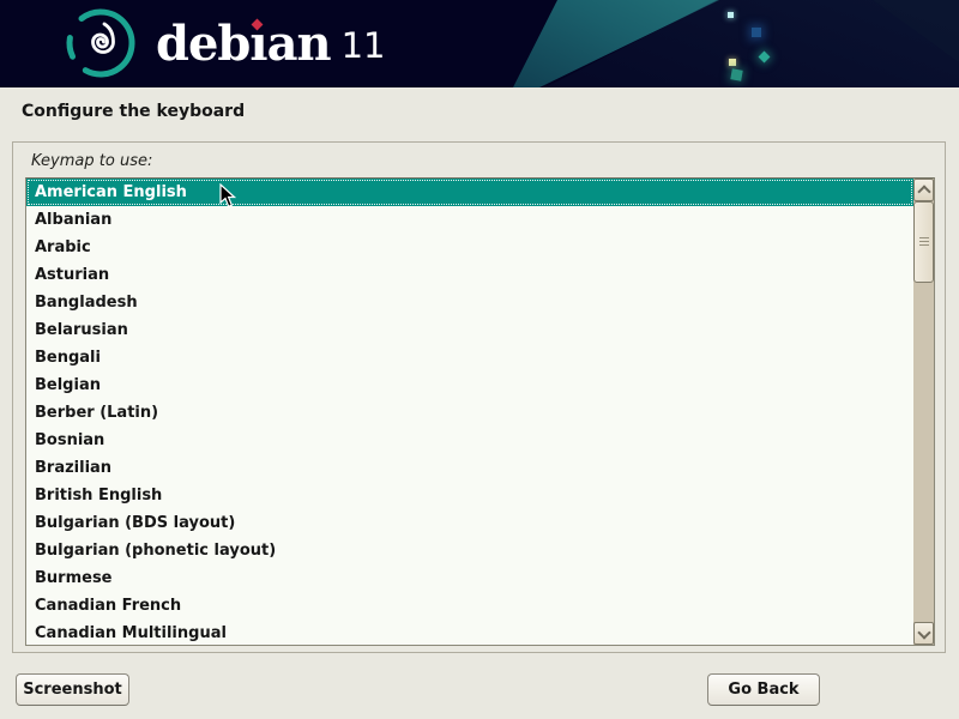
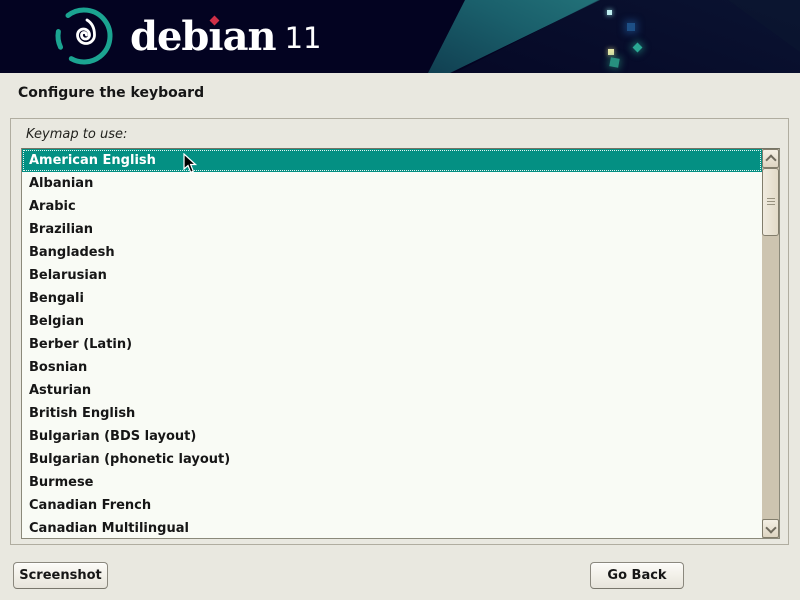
  deb
  ı
  an
  11
  Configure the keyboard
  Keymap to use:
  American English
  Albanian
  Arabic
- Asturian
+ Brazilian
  Bangladesh
  Belarusian
  Bengali
  Belgian
  Berber (Latin)
  Bosnian
- Brazilian
+ Asturian
  British English
  Bulgarian (BDS layout)
  Bulgarian (phonetic layout)
  Burmese
  Canadian French
  Canadian Multilingual
  Screenshot
  Go Back
